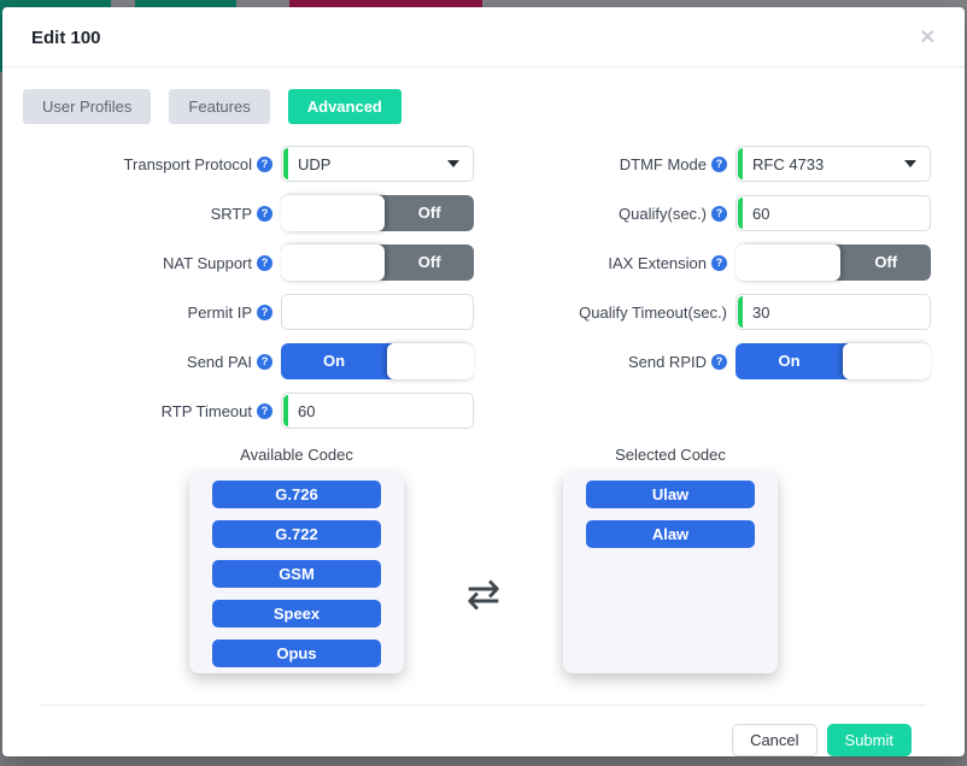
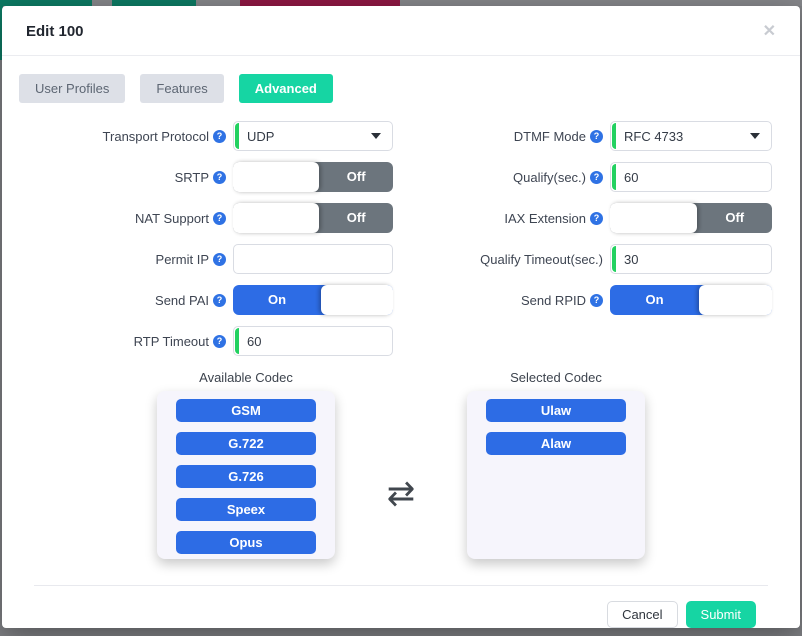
  Edit 100
  ✕
  User Profiles
  Features
  Advanced
  Transport Protocol
  ?
  UDP
  SRTP
  ?
  Off
  NAT Support
  ?
  Off
  Permit IP
  ?
  Send PAI
  ?
  On
  RTP Timeout
  ?
  60
  DTMF Mode
  ?
  RFC 4733
  Qualify(sec.)
  ?
  60
  IAX Extension
  ?
  Off
  Qualify Timeout(sec.)
  30
  Send RPID
  ?
  On
  Available Codec
- G.726
+ GSM
  G.722
- GSM
+ G.726
  Speex
  Opus
  ⇄
  Selected Codec
  Ulaw
  Alaw
  Cancel
  Submit
